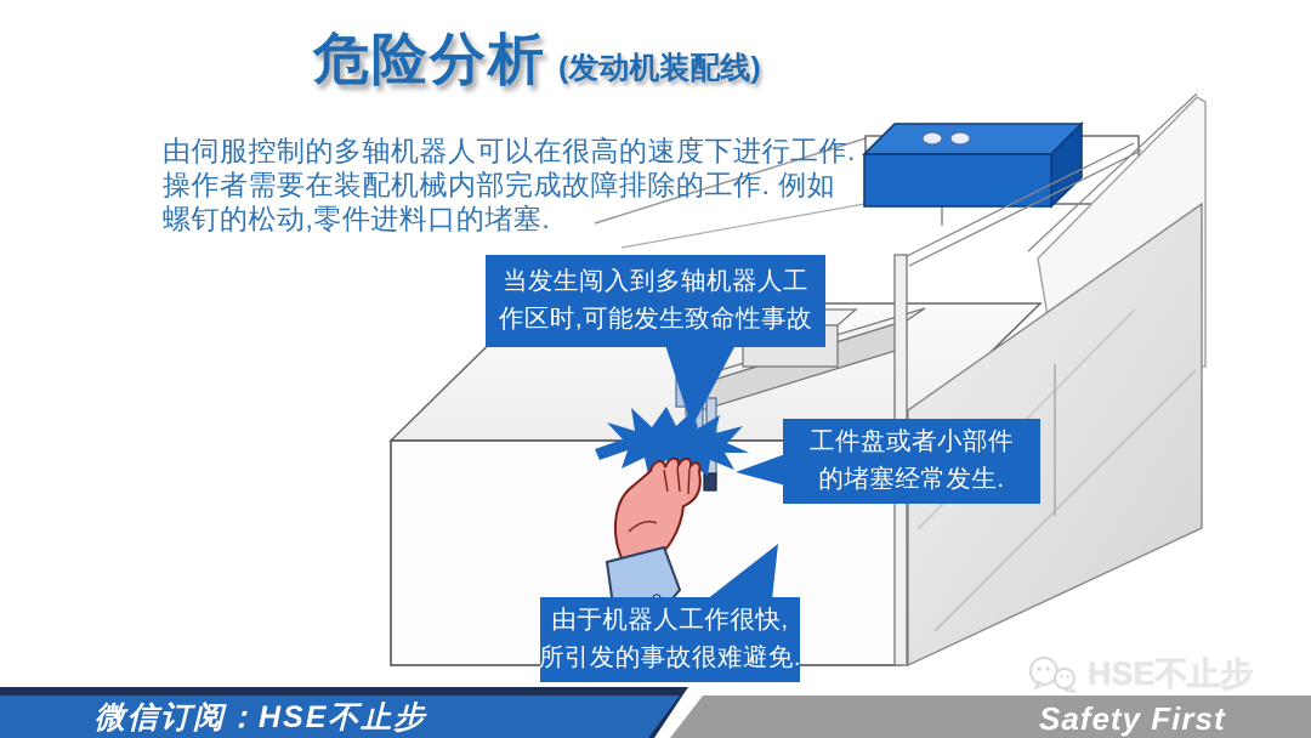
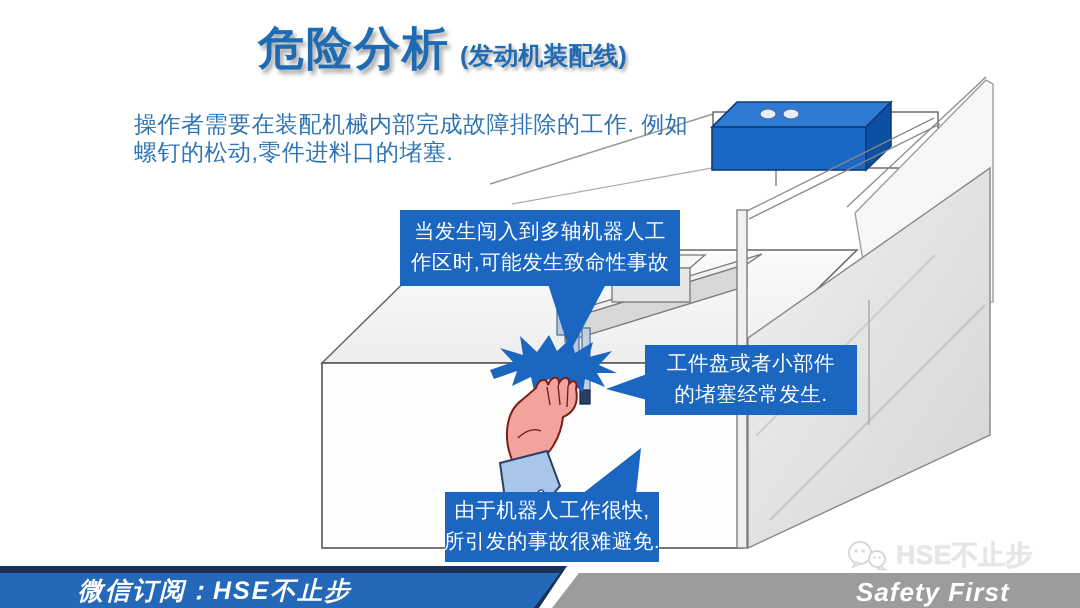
  危险分析
  (发动机装配线)
- 由伺服控制的多轴机器人可以在很高的速度下进行工作.
  操作者需要在装配机械内部完成故障排除的工作. 例如
  螺钉的松动,零件进料口的堵塞.
  当发生闯入到多轴机器人工
  作区时,可能发生致命性事故
  工件盘或者小部件
  的堵塞经常发生.
  由于机器人工作很快,
  所引发的事故很难避免.
  HSE不止步
  微信订阅：HSE不止步
  Safety First
